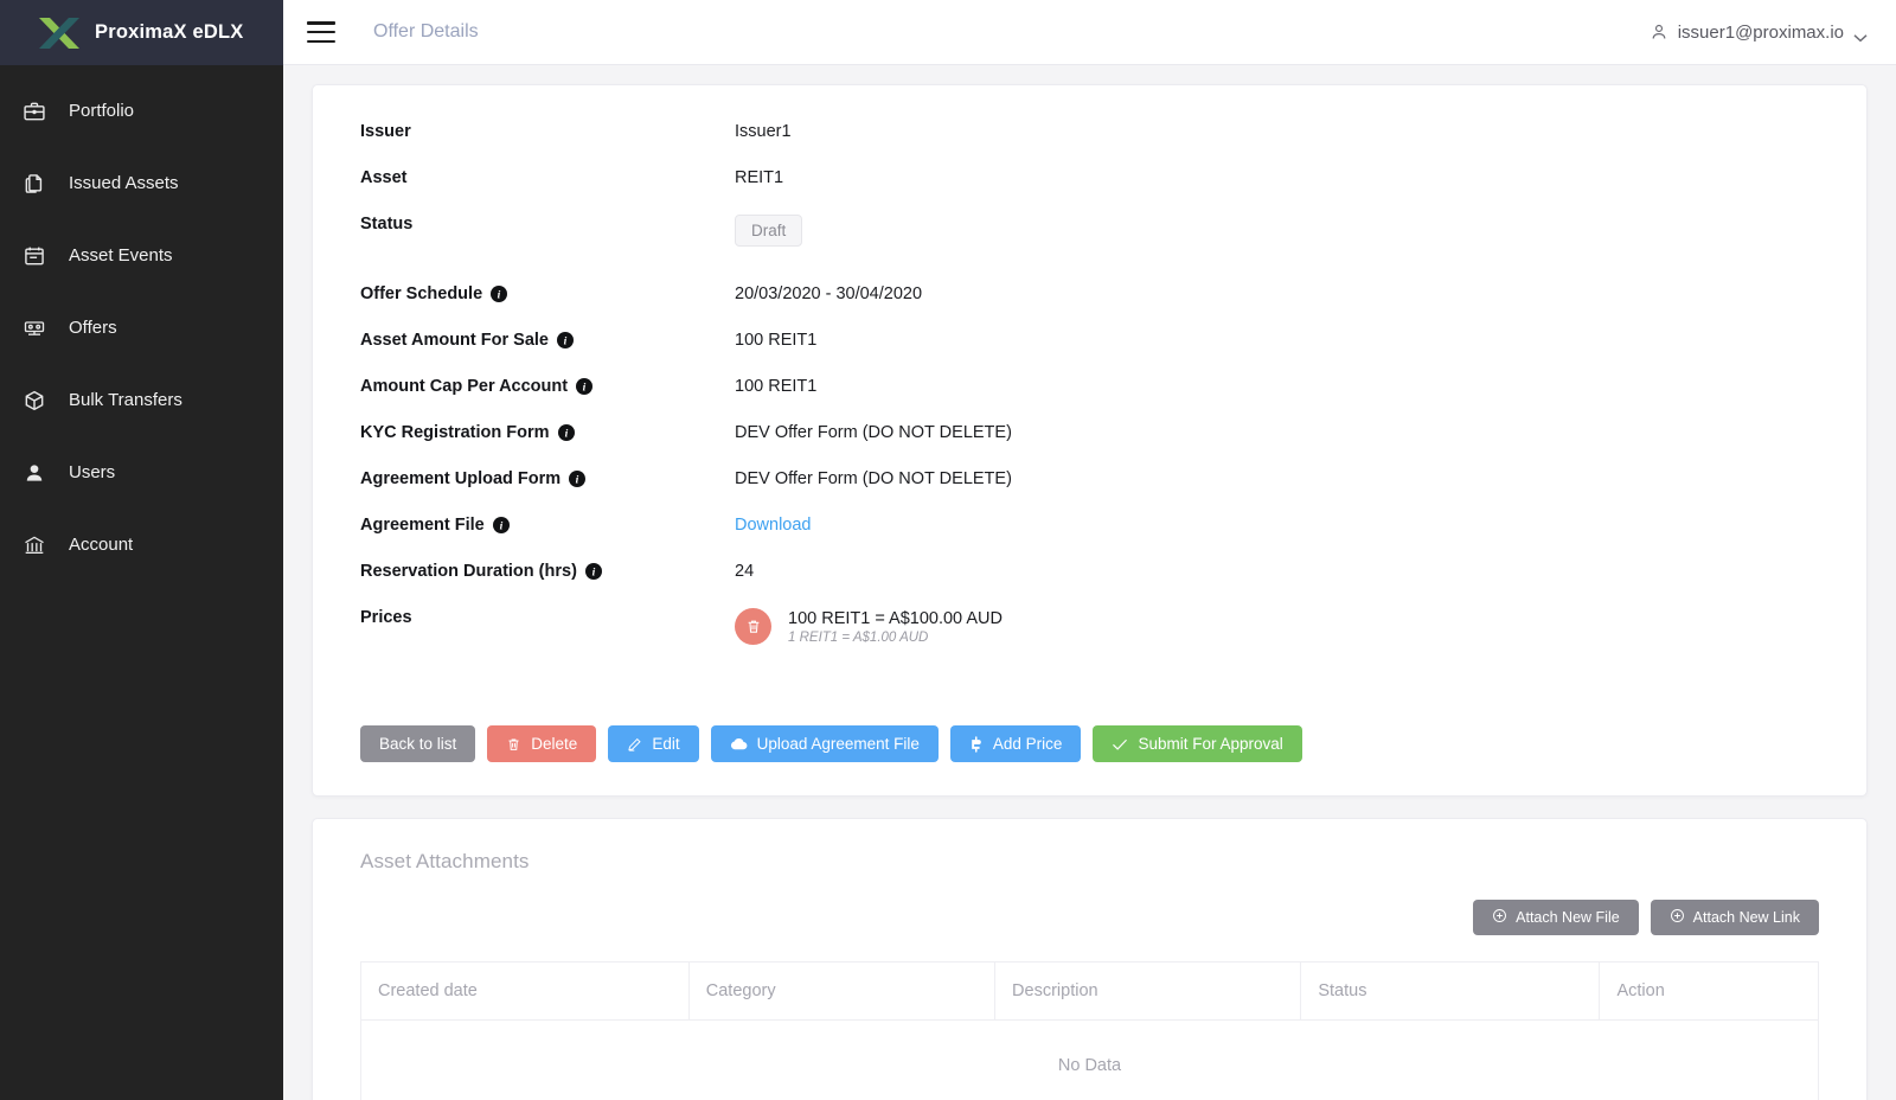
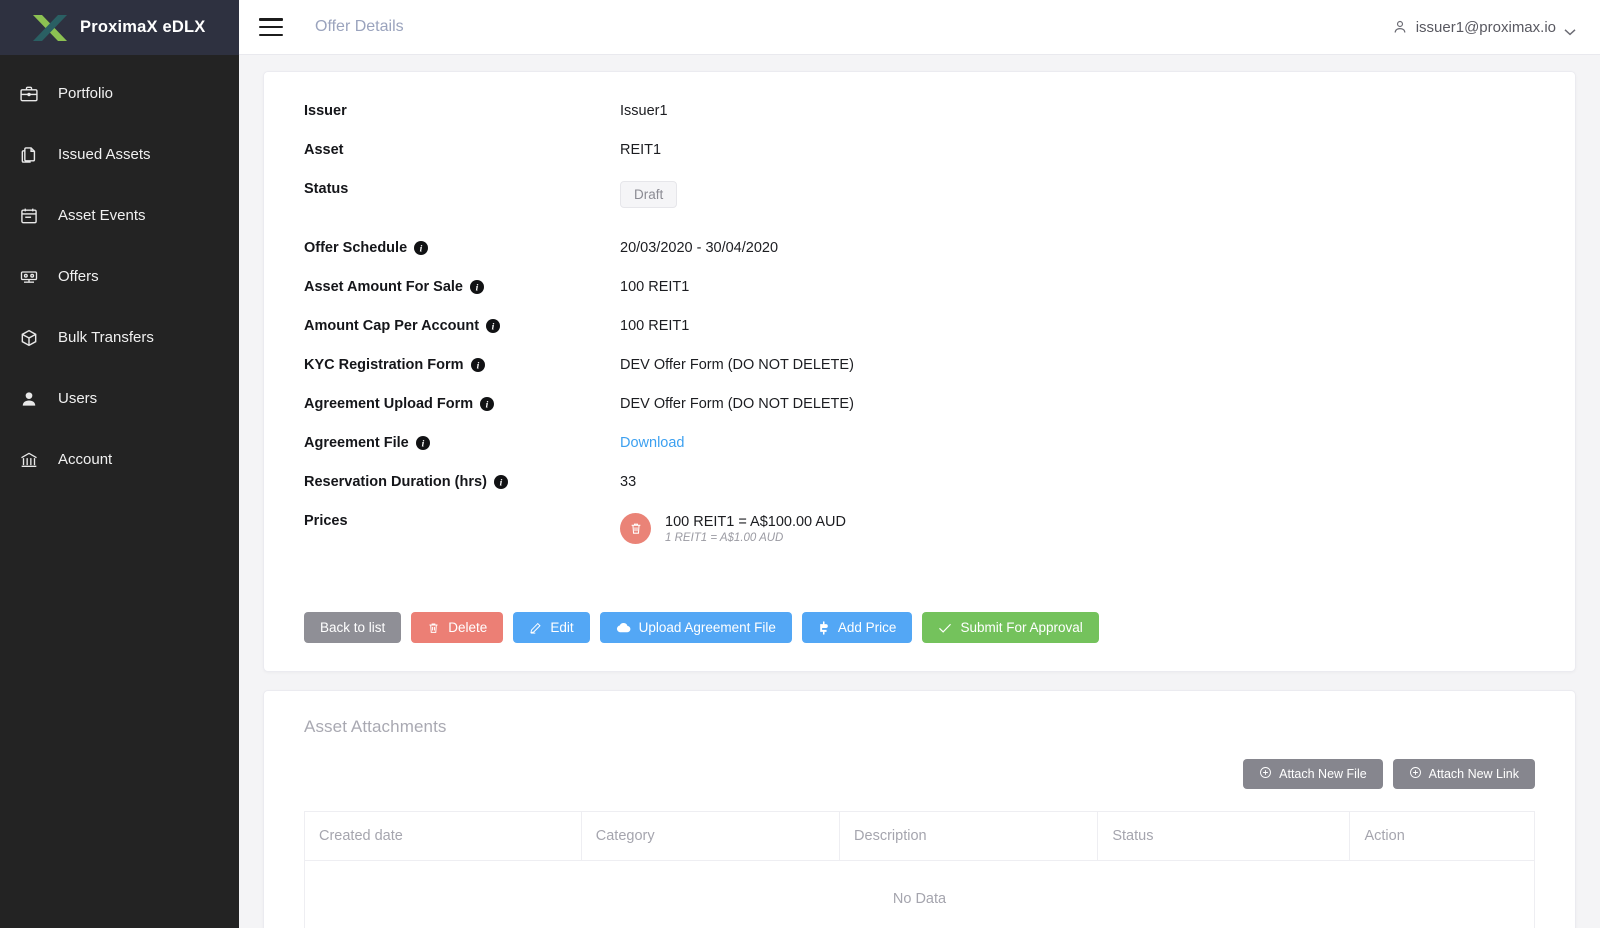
  ProximaX eDLX
  Portfolio
  Issued Assets
  Asset Events
  Offers
  Bulk Transfers
  Users
  Account
  Offer Details
  issuer1@proximax.io
  Issuer
  Issuer1
  Asset
  REIT1
  Status
  Draft
  Offer Schedule
  i
  20/03/2020 - 30/04/2020
  Asset Amount For Sale
  i
  100 REIT1
  Amount Cap Per Account
  i
  100 REIT1
  KYC Registration Form
  i
  DEV Offer Form (DO NOT DELETE)
  Agreement Upload Form
  i
  DEV Offer Form (DO NOT DELETE)
  Agreement File
  i
  Download
  Reservation Duration (hrs)
  i
- 24
+ 33
  Prices
  100 REIT1 = A$100.00 AUD
  1 REIT1 = A$1.00 AUD
  Back to list
  Delete
  Edit
  Upload Agreement File
  Add Price
  Submit For Approval
  Asset Attachments
  Attach New File
  Attach New Link
  Created date	Category	Description	Status	Action
  No Data
